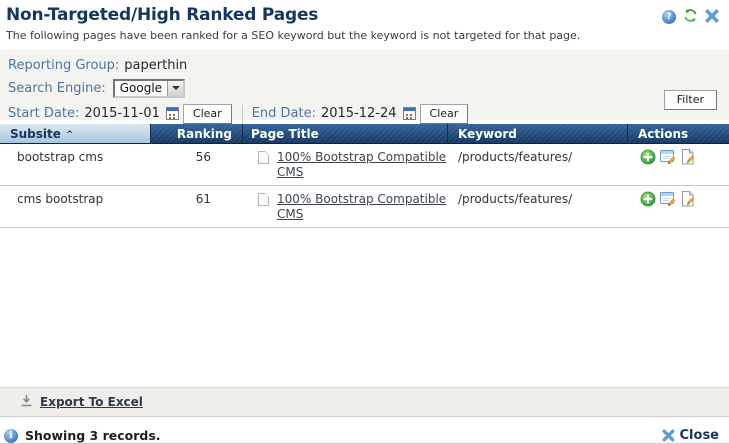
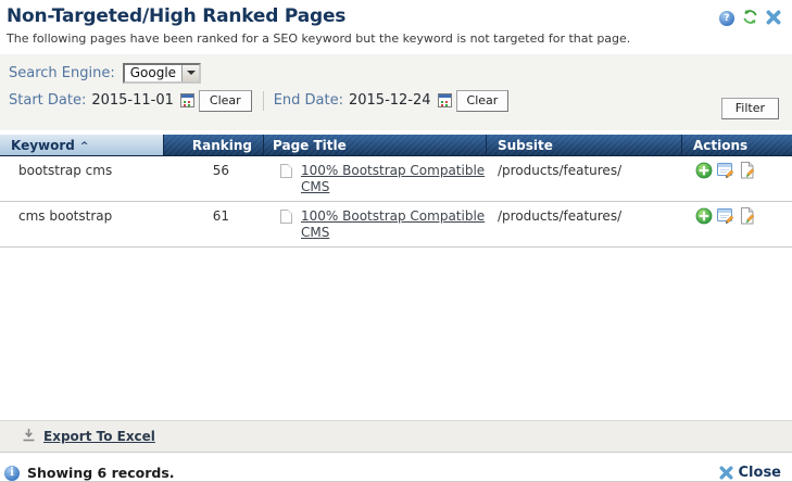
  Non-Targeted/High Ranked Pages
  The following pages have been ranked for a SEO keyword but the keyword is not targeted for that page.
- Reporting Group:
- paperthin
  Search Engine:
  Google
  Start Date:
  2015-11-01
  Clear
  End Date:
  2015-12-24
  Clear
  Filter
- Subsite ^
+ Keyword ^
  Ranking
  Page Title
- Keyword
+ Subsite
  Actions
  bootstrap cms
  56
  100% Bootstrap Compatible CMS
  /products/features/
  cms bootstrap
  61
  100% Bootstrap Compatible CMS
  /products/features/
  Export To Excel
- Showing 3 records.
+ Showing 6 records.
  Close
